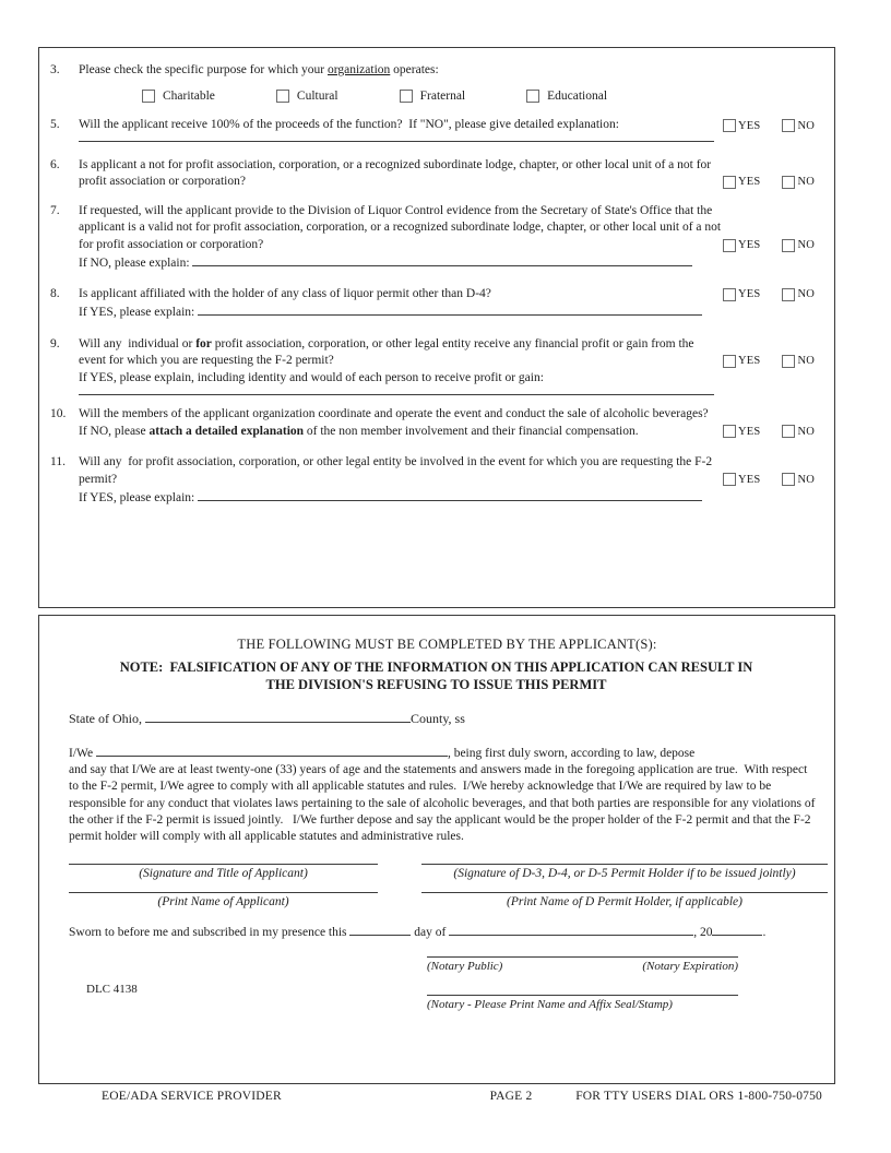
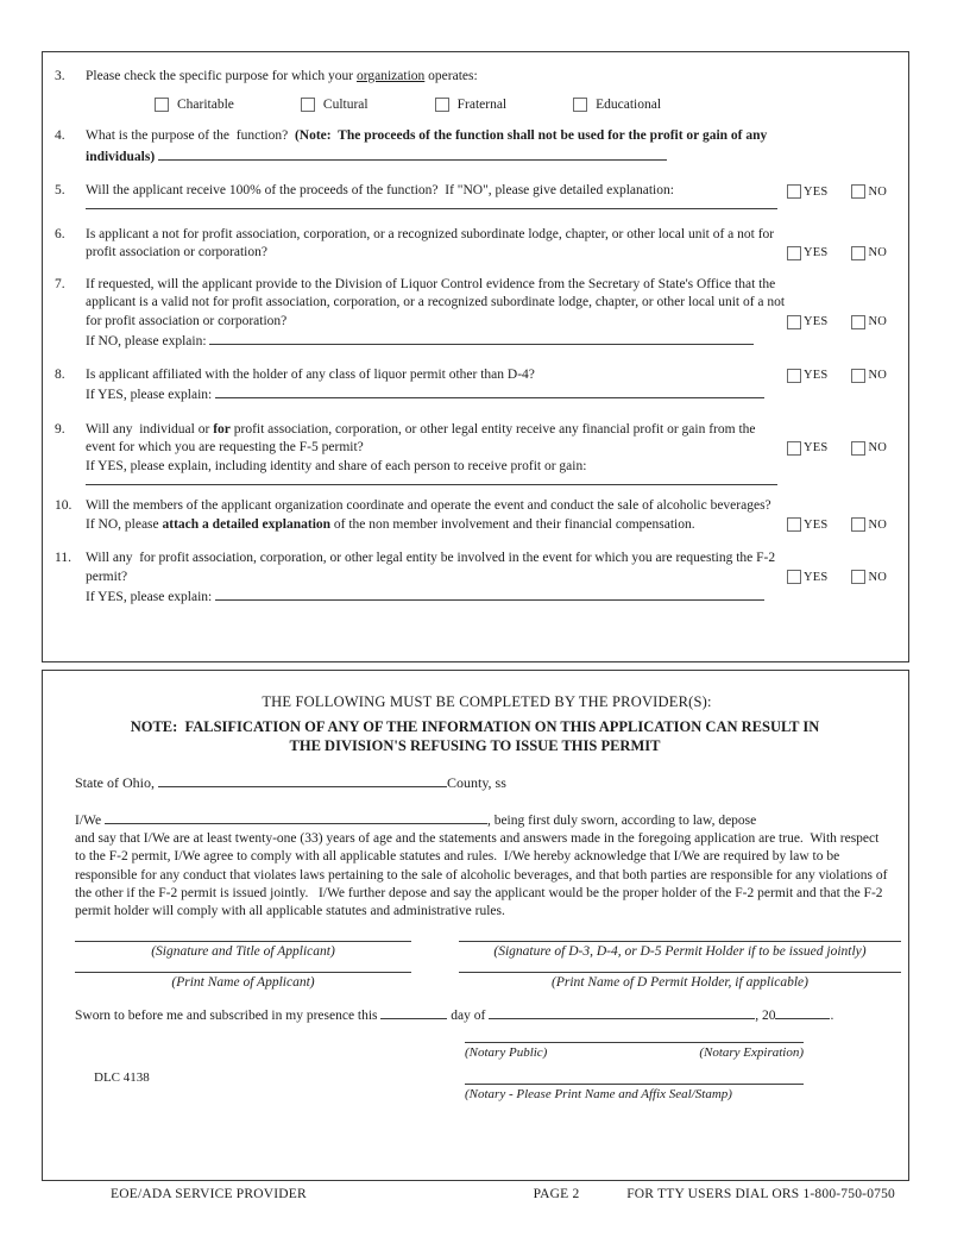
  3.
  Please check the specific purpose for which your organization operates:
  Charitable
  Cultural
  Fraternal
  Educational
+ 4.
+ What is the purpose of the function? (Note: The proceeds of the function shall not be used for the profit or gain of any individuals)
  5.
  Will the applicant receive 100% of the proceeds of the function? If "NO", please give detailed explanation:
  YES
  NO
  6.
  Is applicant a not for profit association, corporation, or a recognized subordinate lodge, chapter, or other local unit of a not for profit association or corporation?
  YES
  NO
  7.
  If requested, will the applicant provide to the Division of Liquor Control evidence from the Secretary of State's Office that the applicant is a valid not for profit association, corporation, or a recognized subordinate lodge, chapter, or other local unit of a not for profit association or corporation?
  If NO, please explain:
  YES
  NO
  8.
  Is applicant affiliated with the holder of any class of liquor permit other than D-4?
  If YES, please explain:
  YES
  NO
  9.
- Will any individual or for profit association, corporation, or other legal entity receive any financial profit or gain from the event for which you are requesting the F-2 permit?
+ Will any individual or for profit association, corporation, or other legal entity receive any financial profit or gain from the event for which you are requesting the F-5 permit?
- If YES, please explain, including identity and would of each person to receive profit or gain:
+ If YES, please explain, including identity and share of each person to receive profit or gain:
  YES
  NO
  10.
  Will the members of the applicant organization coordinate and operate the event and conduct the sale of alcoholic beverages?
  If NO, please attach a detailed explanation of the non member involvement and their financial compensation.
  YES
  NO
  11.
  Will any for profit association, corporation, or other legal entity be involved in the event for which you are requesting the F-2 permit?
  If YES, please explain:
  YES
  NO
- THE FOLLOWING MUST BE COMPLETED BY THE APPLICANT(S):
+ THE FOLLOWING MUST BE COMPLETED BY THE PROVIDER(S):
  NOTE: FALSIFICATION OF ANY OF THE INFORMATION ON THIS APPLICATION CAN RESULT IN
  THE DIVISION'S REFUSING TO ISSUE THIS PERMIT
  State of Ohio, County, ss
  I/We , being first duly sworn, according to law, depose
  and say that I/We are at least twenty-one (33) years of age and the statements and answers made in the foregoing application are true. With respect to the F-2 permit, I/We agree to comply with all applicable statutes and rules. I/We hereby acknowledge that I/We are required by law to be responsible for any conduct that violates laws pertaining to the sale of alcoholic beverages, and that both parties are responsible for any violations of the other if the F-2 permit is issued jointly. I/We further depose and say the applicant would be the proper holder of the F-2 permit and that the F-2 permit holder will comply with all applicable statutes and administrative rules.
  (Signature and Title of Applicant)
  (Signature of D-3, D-4, or D-5 Permit Holder if to be issued jointly)
  (Print Name of Applicant)
  (Print Name of D Permit Holder, if applicable)
  Sworn to before me and subscribed in my presence this day of , 20 .
  DLC 4138
  (Notary Public)
  (Notary Expiration)
  (Notary - Please Print Name and Affix Seal/Stamp)
  EOE/ADA SERVICE PROVIDER
  PAGE 2
  FOR TTY USERS DIAL ORS 1-800-750-0750
